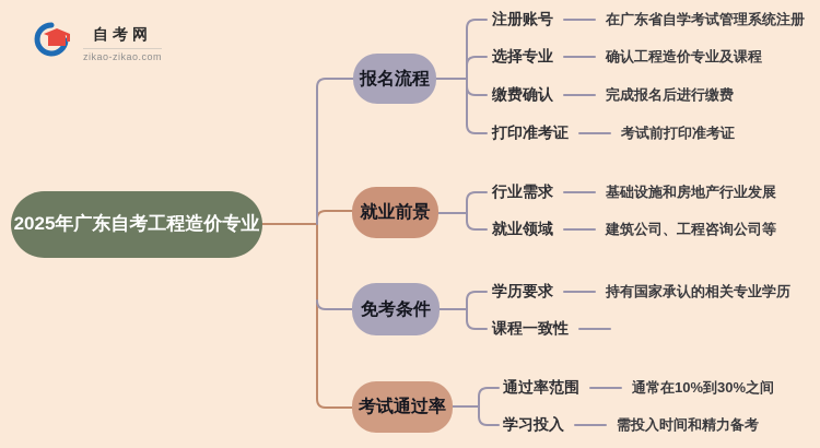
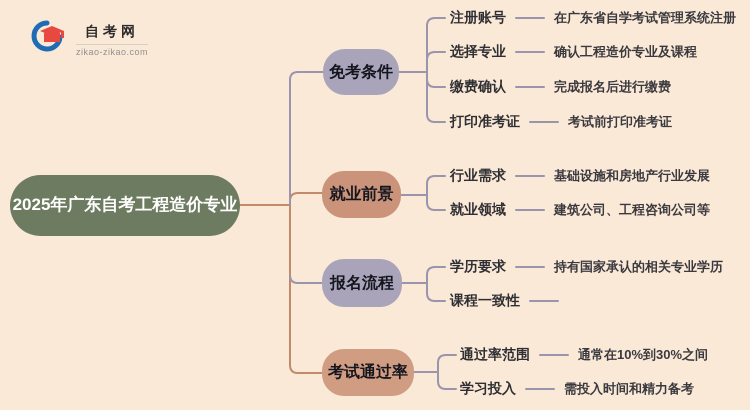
  自考网
  zikao-zikao.com
  2025年广东自考工程造价专业
- 报名流程
+ 免考条件
  就业前景
- 免考条件
+ 报名流程
  考试通过率
  注册账号
  在广东省自学考试管理系统注册
  选择专业
  确认工程造价专业及课程
  缴费确认
  完成报名后进行缴费
  打印准考证
  考试前打印准考证
  行业需求
  基础设施和房地产行业发展
  就业领域
  建筑公司、工程咨询公司等
  学历要求
  持有国家承认的相关专业学历
  课程一致性
  通过率范围
  通常在10%到30%之间
  学习投入
  需投入时间和精力备考
